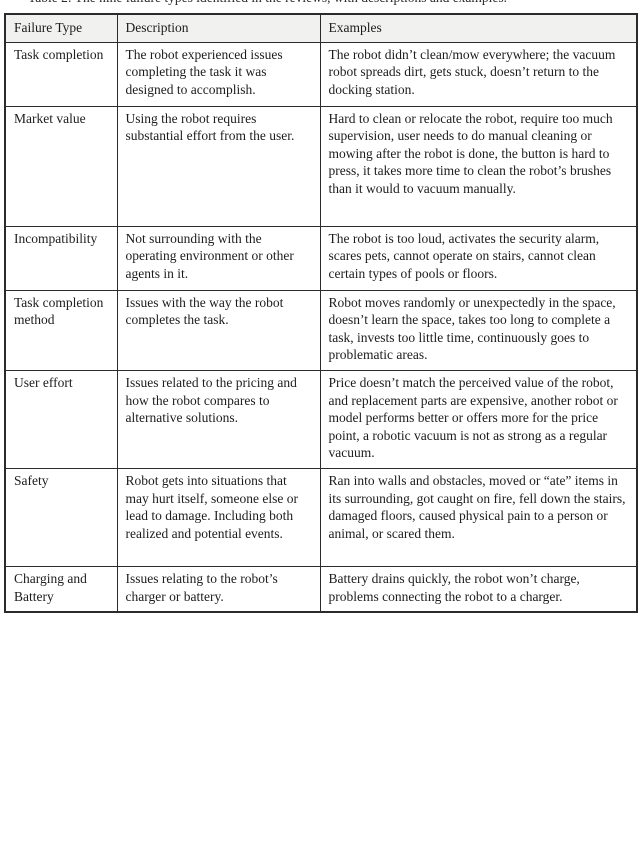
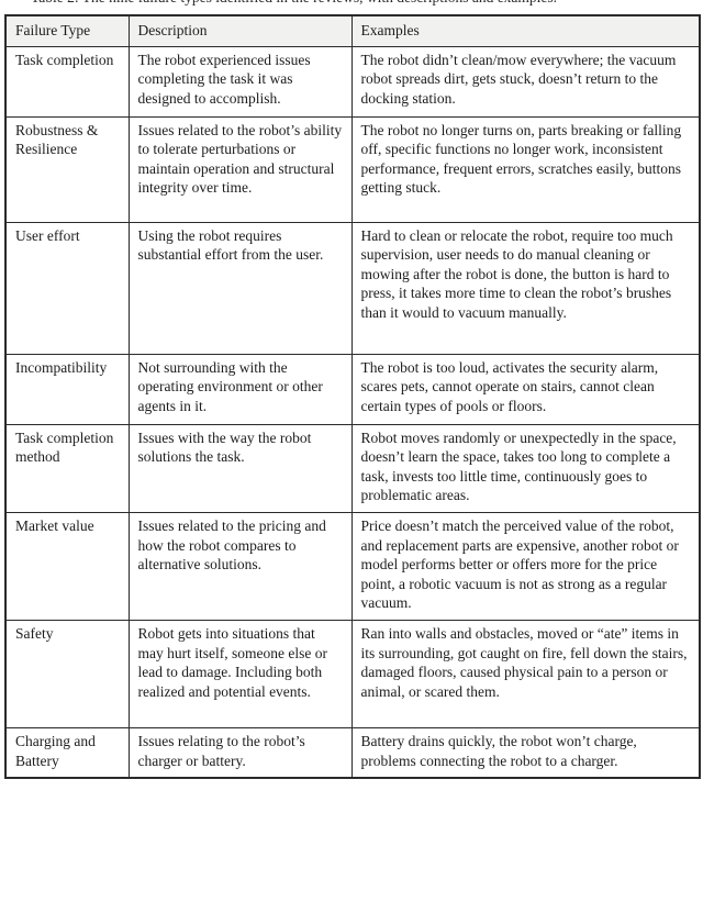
  Failure Type	Description	Examples
  Task completion	The robot experienced issues completing the task it was designed to accomplish.	The robot didn’t clean/mow everywhere; the vacuum robot spreads dirt, gets stuck, doesn’t return to the docking station.
+ Robustness & Resilience	Issues related to the robot’s ability to tolerate perturbations or maintain operation and structural integrity over time.	The robot no longer turns on, parts breaking or falling off, specific functions no longer work, inconsistent performance, frequent errors, scratches easily, buttons getting stuck.
- Market value	Using the robot requires substantial effort from the user.	Hard to clean or relocate the robot, require too much supervision, user needs to do manual cleaning or mowing after the robot is done, the button is hard to press, it takes more time to clean the robot’s brushes than it would to vacuum manually.
+ User effort	Using the robot requires substantial effort from the user.	Hard to clean or relocate the robot, require too much supervision, user needs to do manual cleaning or mowing after the robot is done, the button is hard to press, it takes more time to clean the robot’s brushes than it would to vacuum manually.
  Incompatibility	Not surrounding with the operating environment or other agents in it.	The robot is too loud, activates the security alarm, scares pets, cannot operate on stairs, cannot clean certain types of pools or floors.
- Task completion method	Issues with the way the robot completes the task.	Robot moves randomly or unexpectedly in the space, doesn’t learn the space, takes too long to complete a task, invests too little time, continuously goes to problematic areas.
+ Task completion method	Issues with the way the robot solutions the task.	Robot moves randomly or unexpectedly in the space, doesn’t learn the space, takes too long to complete a task, invests too little time, continuously goes to problematic areas.
- User effort	Issues related to the pricing and how the robot compares to alternative solutions.	Price doesn’t match the perceived value of the robot, and replacement parts are expensive, another robot or model performs better or offers more for the price point, a robotic vacuum is not as strong as a regular vacuum.
+ Market value	Issues related to the pricing and how the robot compares to alternative solutions.	Price doesn’t match the perceived value of the robot, and replacement parts are expensive, another robot or model performs better or offers more for the price point, a robotic vacuum is not as strong as a regular vacuum.
  Safety	Robot gets into situations that may hurt itself, someone else or lead to damage. Including both realized and potential events.	Ran into walls and obstacles, moved or “ate” items in its surrounding, got caught on fire, fell down the stairs, damaged floors, caused physical pain to a person or animal, or scared them.
  Charging and Battery	Issues relating to the robot’s charger or battery.	Battery drains quickly, the robot won’t charge, problems connecting the robot to a charger.
